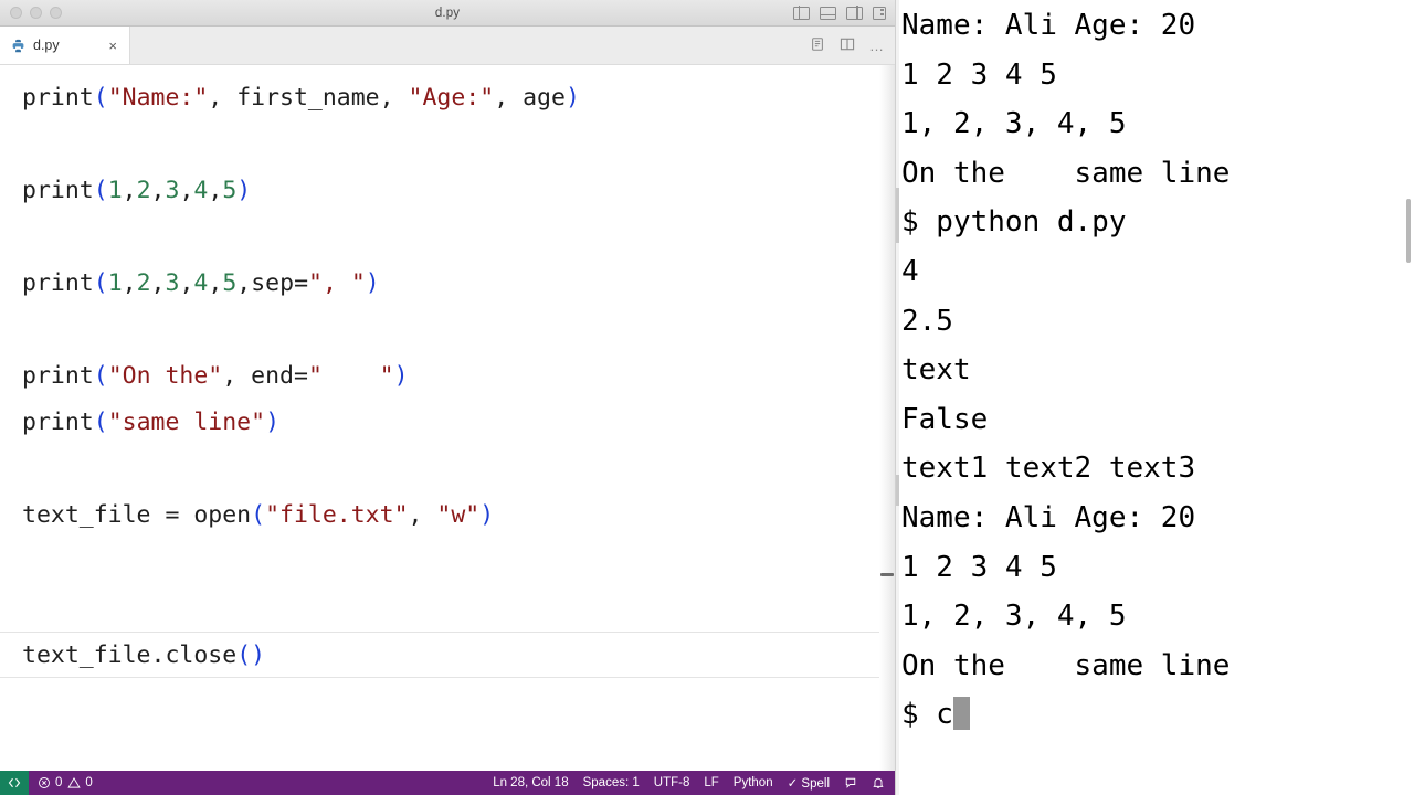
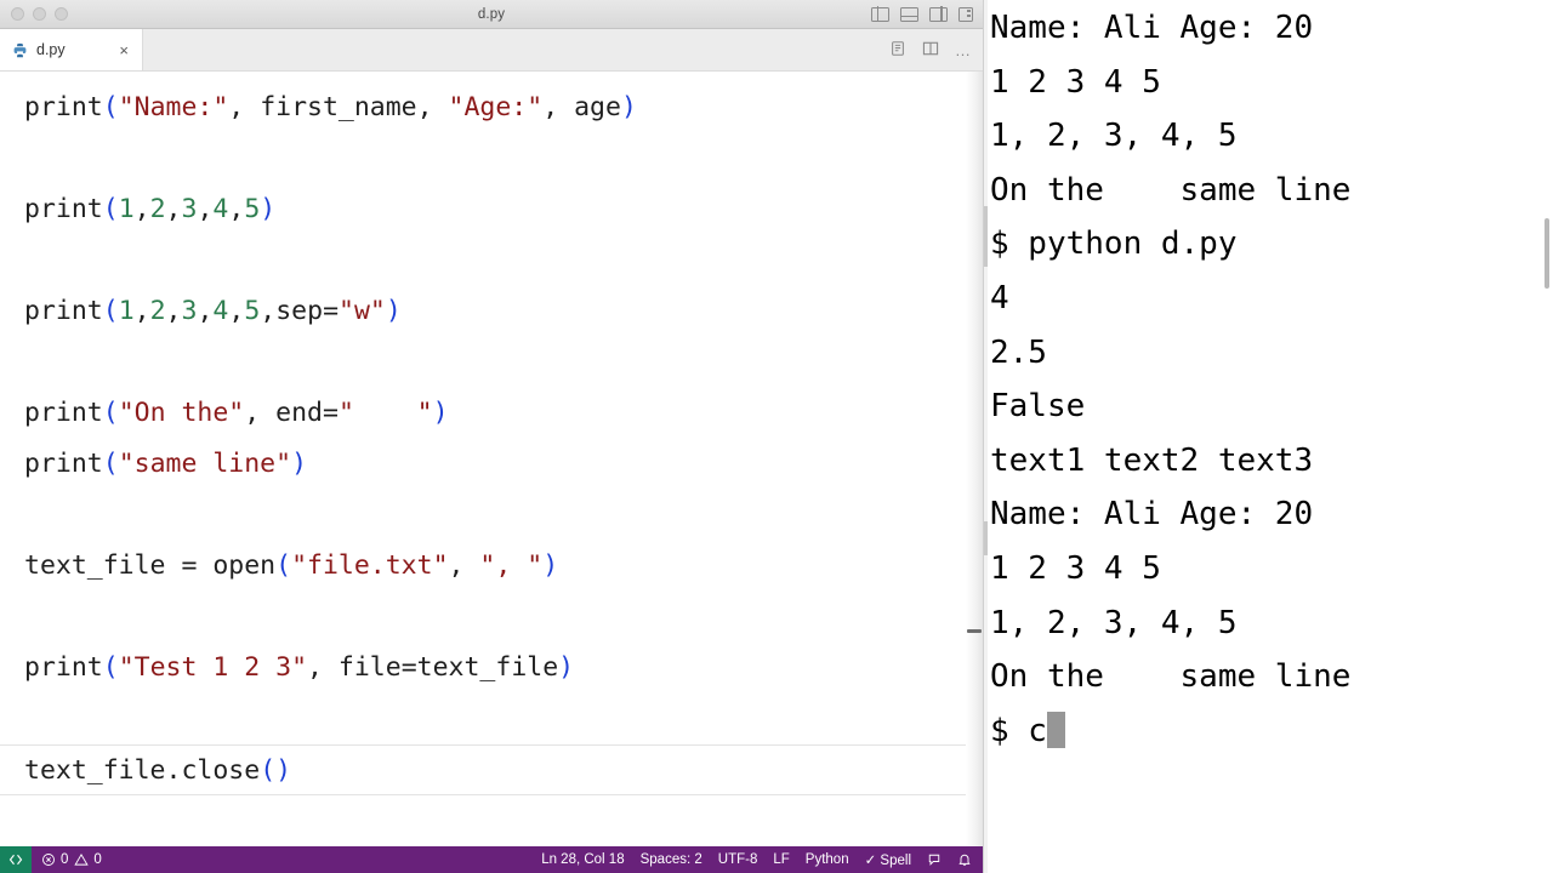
  d.py
  d.py
  ×
  …
  print("Name:", first_name, "Age:", age)
  print(1,2,3,4,5)
- print(1,2,3,4,5,sep=", ")
+ print(1,2,3,4,5,sep="w")
  print("On the", end=" ")
  print("same line")
- text_file = open("file.txt", "w")
+ text_file = open("file.txt", ", ")
+ print("Test 1 2 3", file=text_file)
  text_file.close()
  0
  0
  Ln 28, Col 18
- Spaces: 1
+ Spaces: 2
  UTF-8
  LF
  Python
  ✓ Spell
  Name: Ali Age: 20
  1 2 3 4 5
  1, 2, 3, 4, 5
  On the same line
  $ python d.py
  4
  2.5
- text
  False
  text1 text2 text3
  Name: Ali Age: 20
  1 2 3 4 5
  1, 2, 3, 4, 5
  On the same line
  $ c
